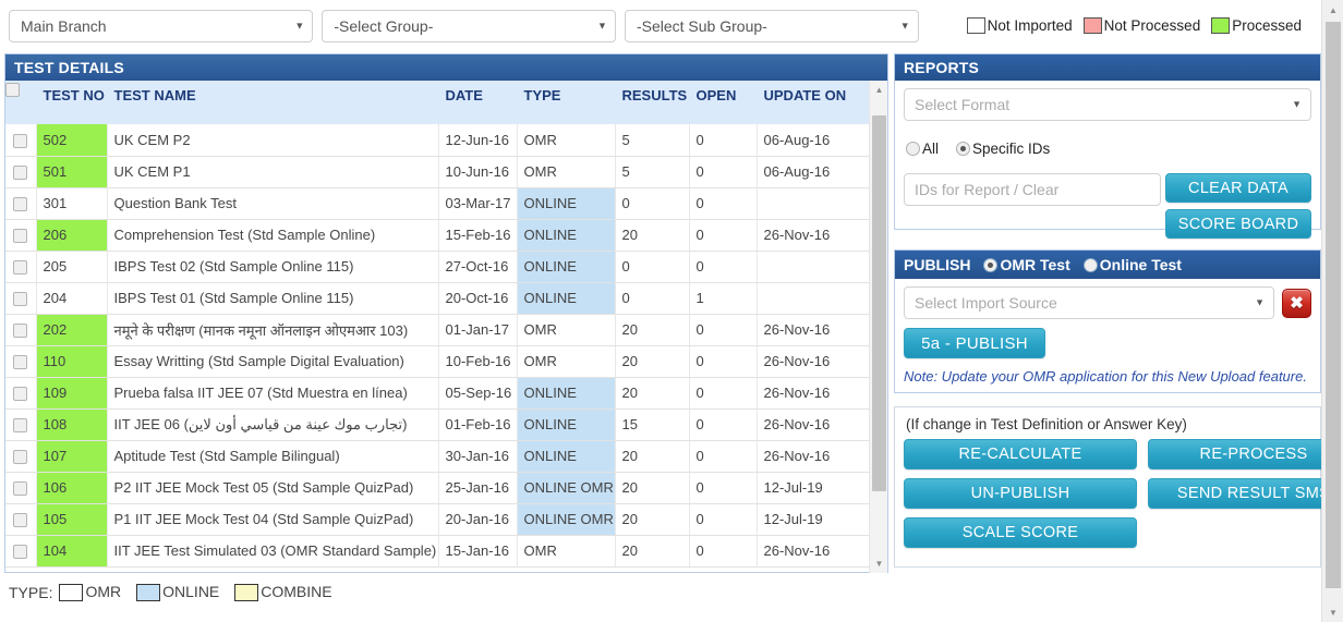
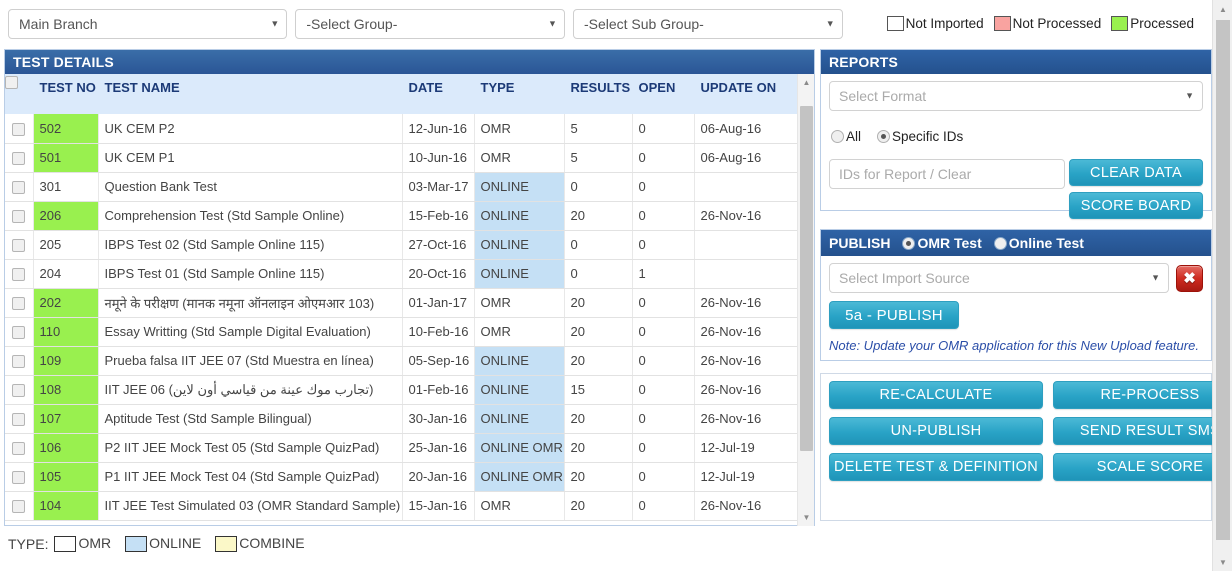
  Main Branch
  ▼
  -Select Group-
  ▼
  -Select Sub Group-
  ▼
  Not Imported
  Not Processed
  Processed
  TEST DETAILS
  	TEST NO	TEST NAME	DATE	TYPE	RESULTS	OPEN	UPDATE ON
  	502	UK CEM P2	12-Jun-16	OMR	5	0	06-Aug-16
  	501	UK CEM P1	10-Jun-16	OMR	5	0	06-Aug-16
  	301	Question Bank Test	03-Mar-17	ONLINE	0	0
  	206	Comprehension Test (Std Sample Online)	15-Feb-16	ONLINE	20	0	26-Nov-16
  	205	IBPS Test 02 (Std Sample Online 115)	27-Oct-16	ONLINE	0	0
  	204	IBPS Test 01 (Std Sample Online 115)	20-Oct-16	ONLINE	0	1
  	202	नमूने के परीक्षण (मानक नमूना ऑनलाइन ओएमआर 103)	01-Jan-17	OMR	20	0	26-Nov-16
  	110	Essay Writting (Std Sample Digital Evaluation)	10-Feb-16	OMR	20	0	26-Nov-16
  	109	Prueba falsa IIT JEE 07 (Std Muestra en línea)	05-Sep-16	ONLINE	20	0	26-Nov-16
  	108	IIT JEE 06 (تجارب موك عينة من قياسي أون لاين)	01-Feb-16	ONLINE	15	0	26-Nov-16
  	107	Aptitude Test (Std Sample Bilingual)	30-Jan-16	ONLINE	20	0	26-Nov-16
  	106	P2 IIT JEE Mock Test 05 (Std Sample QuizPad)	25-Jan-16	ONLINE OMR	20	0	12-Jul-19
  	105	P1 IIT JEE Mock Test 04 (Std Sample QuizPad)	20-Jan-16	ONLINE OMR	20	0	12-Jul-19
  	104	IIT JEE Test Simulated 03 (OMR Standard Sample)	15-Jan-16	OMR	20	0	26-Nov-16
  ▲
  ▼
  REPORTS
  Select Format
  ▼
  All
  Specific IDs
  IDs for Report / Clear
  CLEAR DATA
  SCORE BOARD
  PUBLISH
  OMR Test
  Online Test
  Select Import Source
  ▼
  ✖
  5a - PUBLISH
  Note: Update your OMR application for this New Upload feature.
- (If change in Test Definition or Answer Key)
  RE-CALCULATE
  RE-PROCESS
  UN-PUBLISH
  SEND RESULT SM
+ DELETE TEST & DEFINITION
  SCALE SCORE
  TYPE:
  OMR ONLINE COMBINE
  ▲
  ▼
